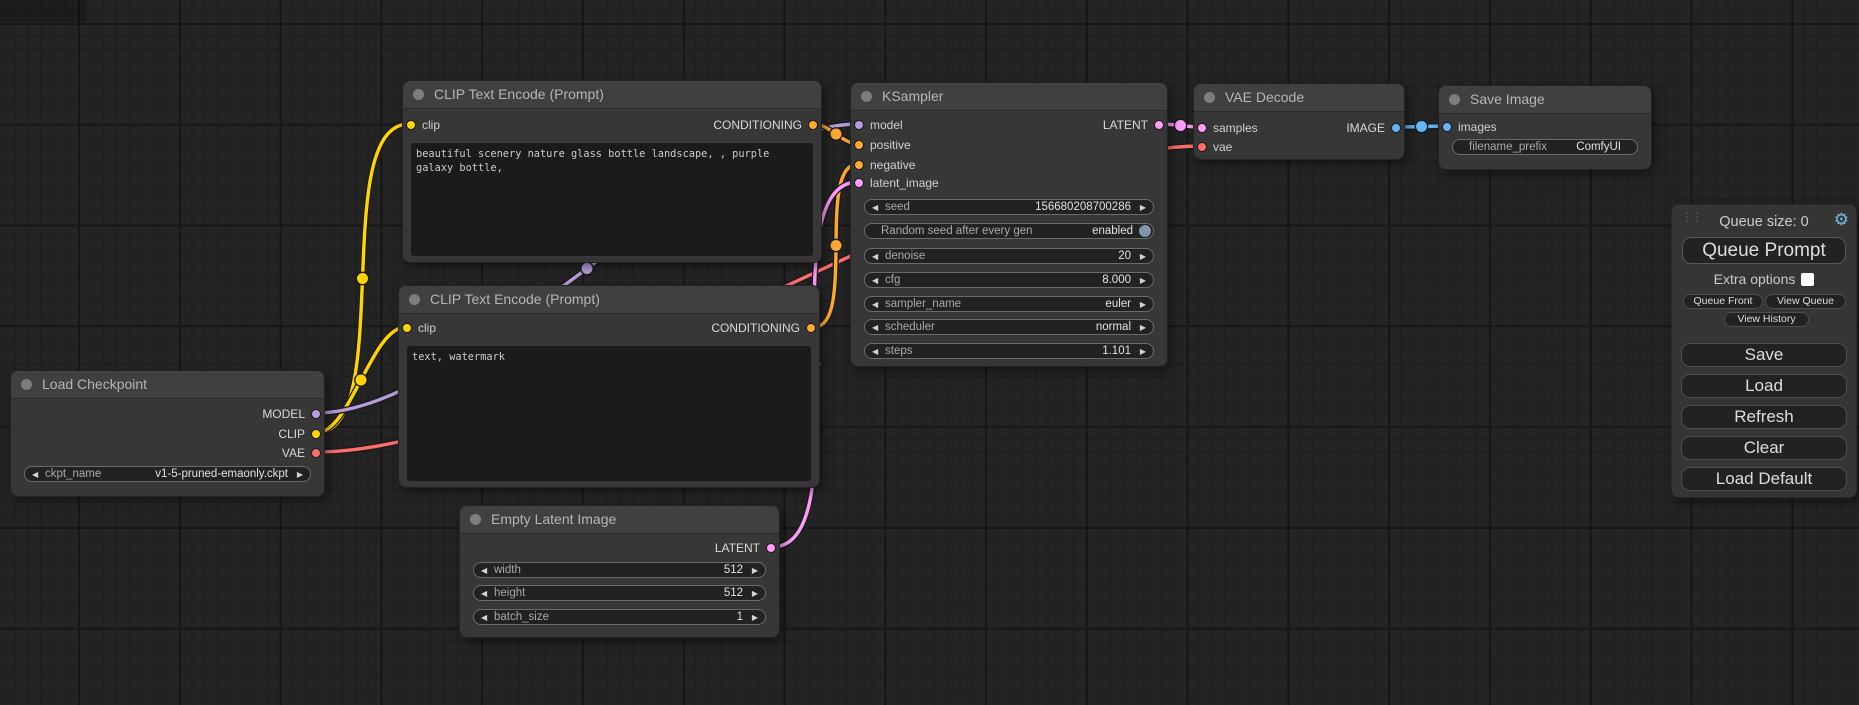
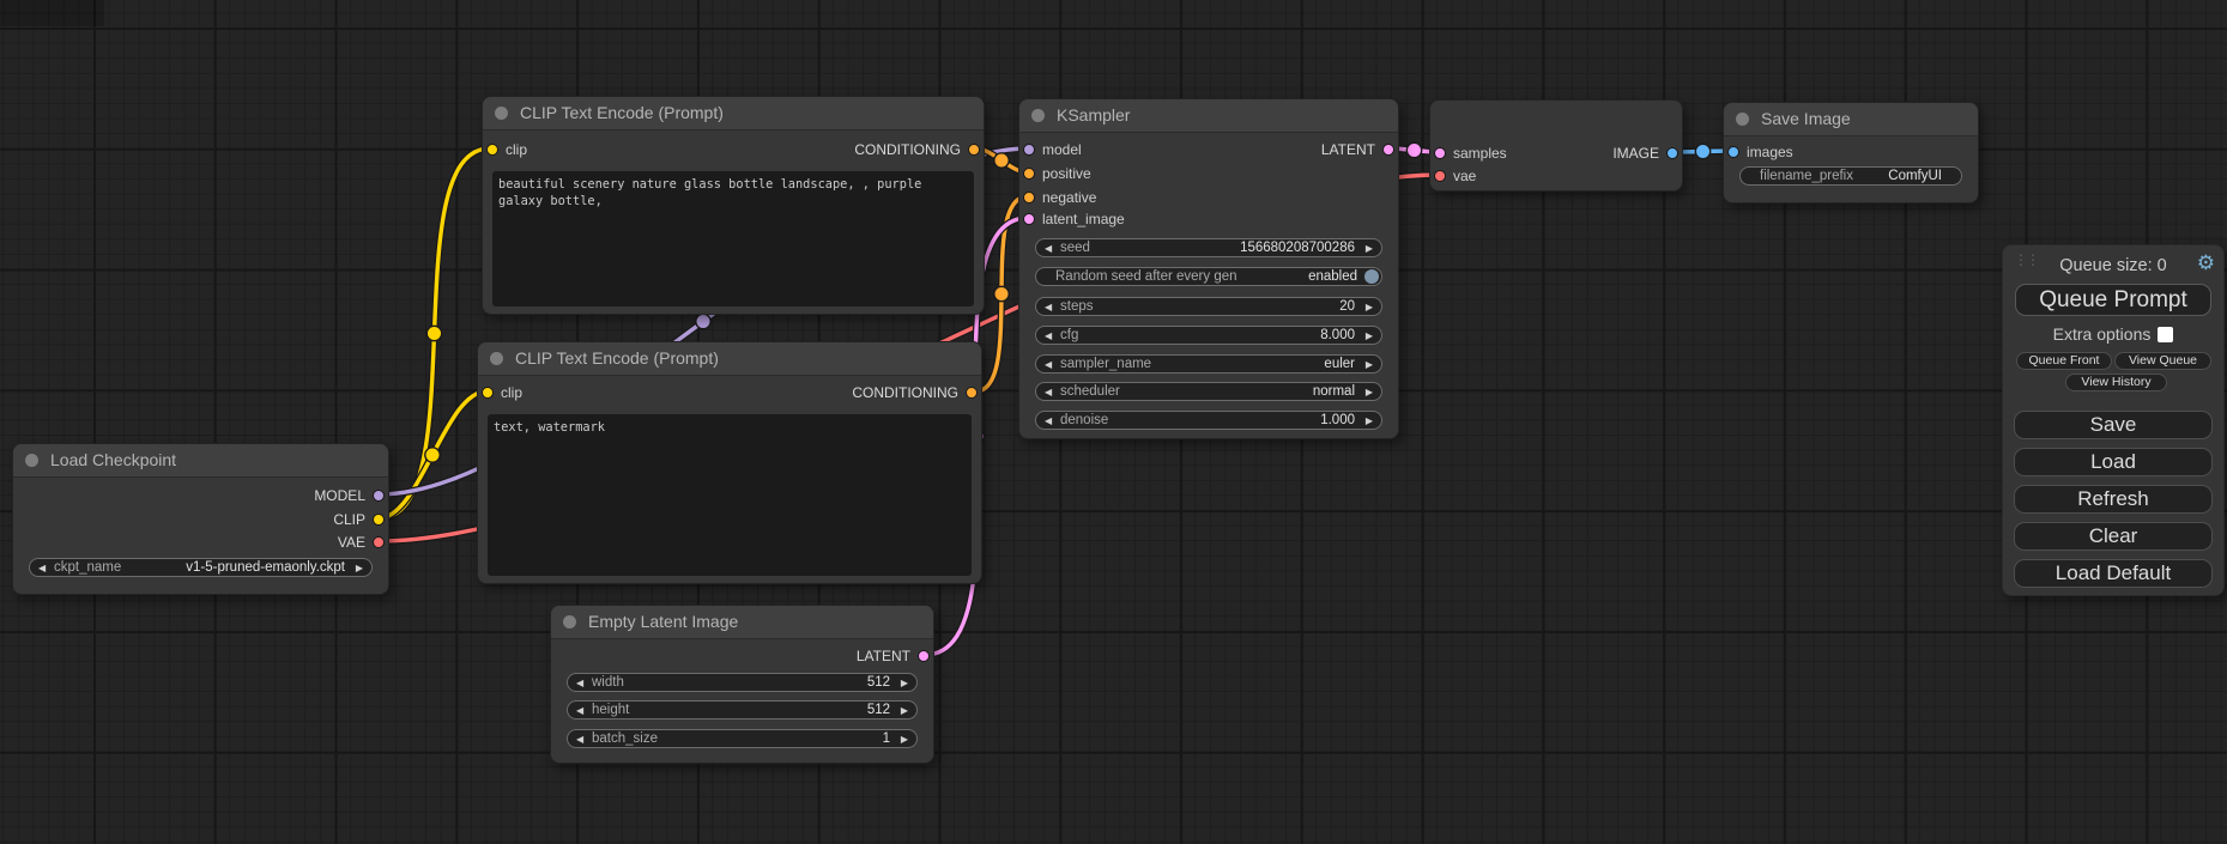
  ⋮⋮
  Queue size: 0
  ⚙
  Queue Prompt
  Extra options
  Queue Front
  View Queue
  View History
  Save
  Load
  Refresh
  Clear
  Load Default
  Load Checkpoint
  MODEL
  CLIP
  VAE
  ◀
  ▶
  ckpt_name
  v1-5-pruned-emaonly.ckpt
  CLIP Text Encode (Prompt)
  clip
  CONDITIONING
  beautiful scenery nature glass bottle landscape, , purple galaxy bottle,
  CLIP Text Encode (Prompt)
  clip
  CONDITIONING
  text, watermark
  KSampler
  model
  positive
  negative
  latent_image
  LATENT
  ◀
  ▶
  seed
  156680208700286
  Random seed after every gen
  enabled
  ◀
  ▶
- denoise
+ steps
  20
  ◀
  ▶
  cfg
  8.000
  ◀
  ▶
  sampler_name
  euler
  ◀
  ▶
  scheduler
  normal
  ◀
  ▶
- steps
+ denoise
- 1.101
+ 1.000
- VAE Decode
  samples
  vae
  IMAGE
  Save Image
  images
  filename_prefix
  ComfyUI
  Empty Latent Image
  LATENT
  ◀
  ▶
  width
  512
  ◀
  ▶
  height
  512
  ◀
  ▶
  batch_size
  1
